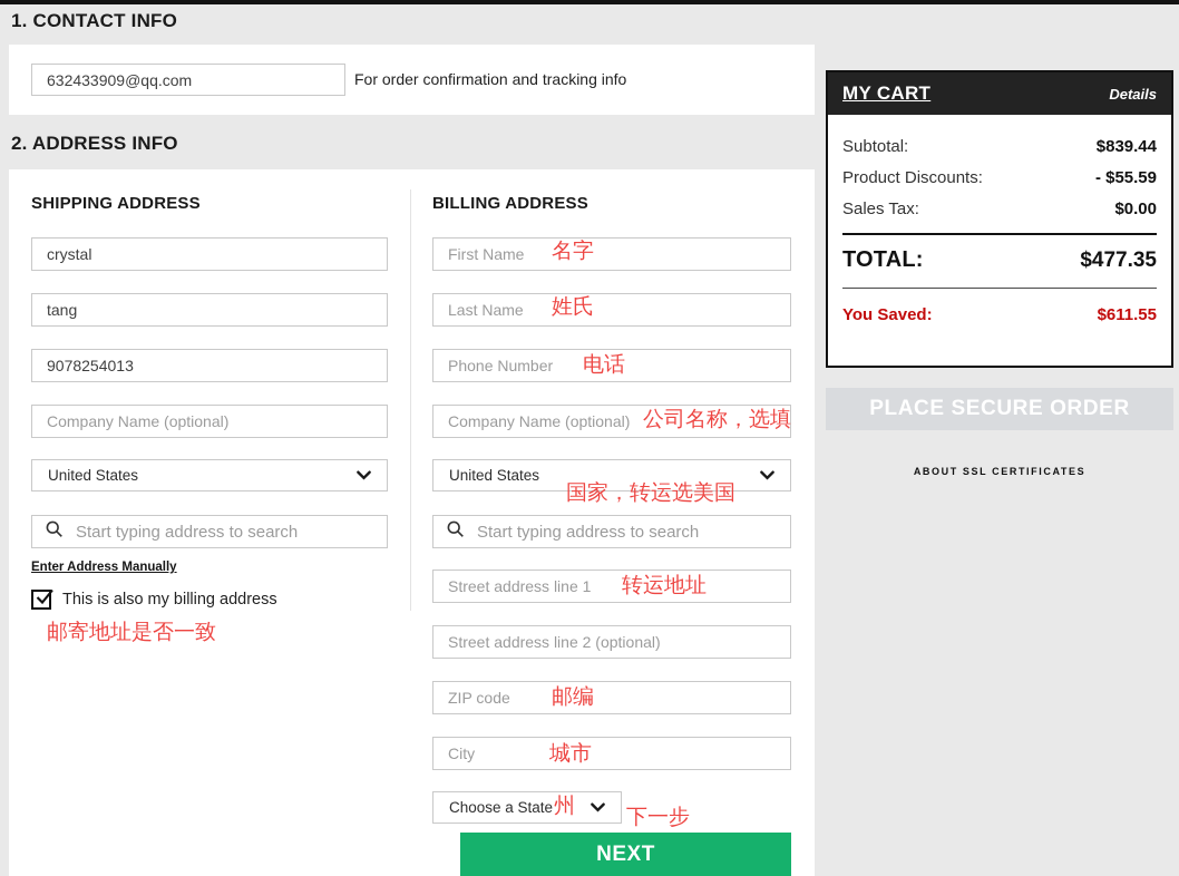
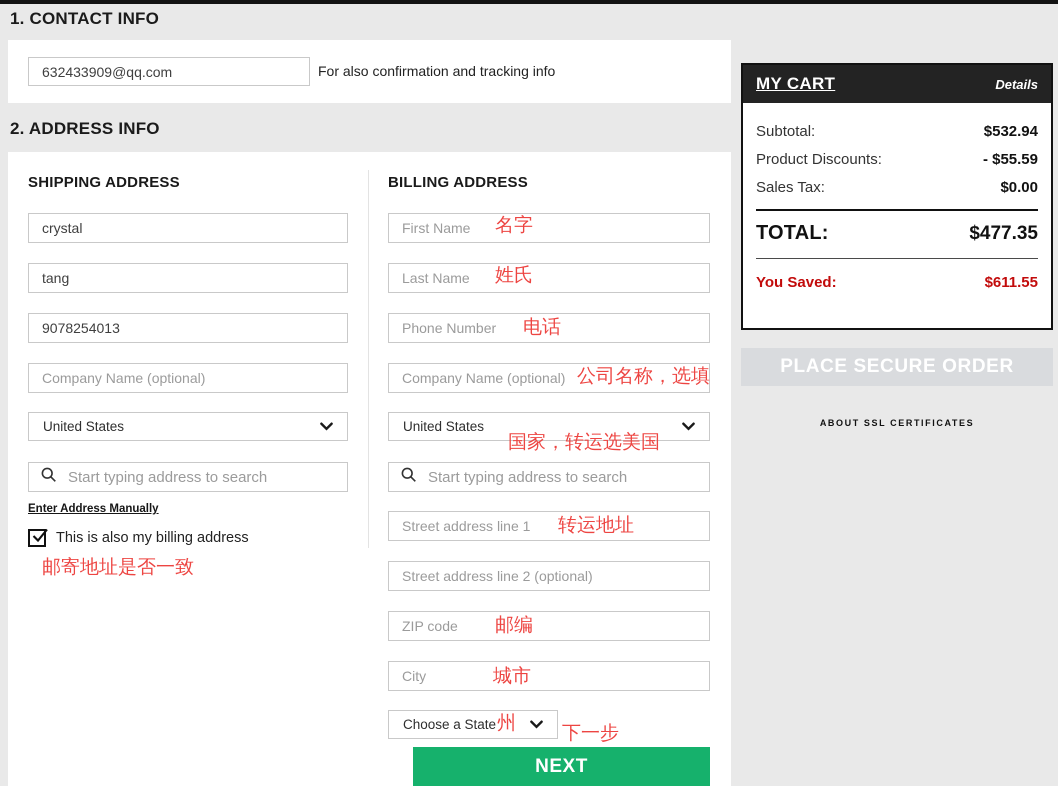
  1. CONTACT INFO
  632433909@qq.com
- For order confirmation and tracking info
+ For also confirmation and tracking info
  2. ADDRESS INFO
  SHIPPING ADDRESS
  crystal
  tang
  9078254013
  Company Name (optional)
  United States
  Start typing address to search
  Enter Address Manually
  This is also my billing address
  邮寄地址是否一致
  BILLING ADDRESS
  First Name
  Last Name
  Phone Number
  Company Name (optional)
  United States
  Start typing address to search
  Street address line 1
  Street address line 2 (optional)
  ZIP code
  City
  Choose a State
  名字
  姓氏
  电话
  公司名称，选填
  国家，转运选美国
  转运地址
  邮编
  城市
  州
  下一步
  NEXT
  MY CART
  Details
  Subtotal:
- $839.44
+ $532.94
  Product Discounts:
  - $55.59
  Sales Tax:
  $0.00
  TOTAL:
  $477.35
  You Saved:
  $611.55
  PLACE SECURE ORDER
  ABOUT SSL CERTIFICATES
